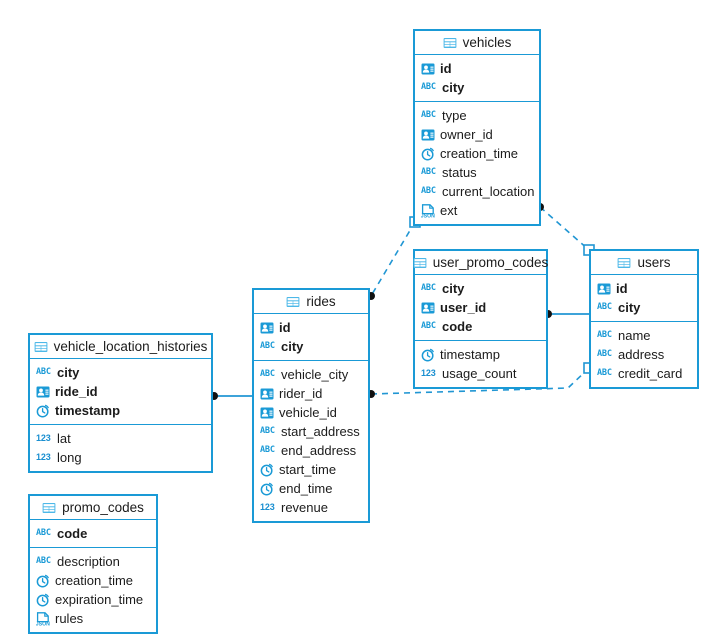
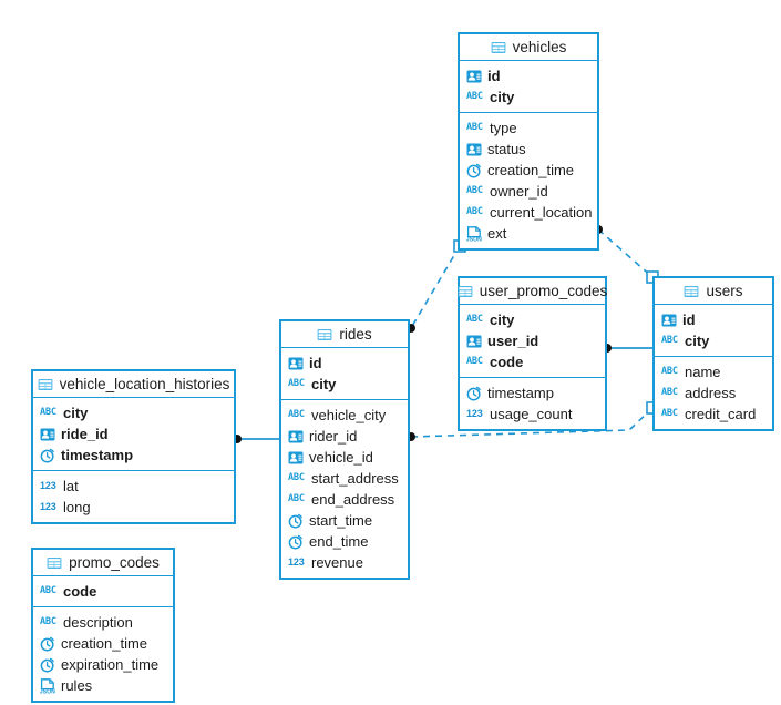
  vehicles
  id
  ABC
  city
  ABC
  type
- owner_id
+ status
  creation_time
  ABC
- status
+ owner_id
  ABC
  current_location
  ext
  user_promo_codes
  ABC
  city
  user_id
  ABC
  code
  timestamp
  123
  usage_count
  users
  id
  ABC
  city
  ABC
  name
  ABC
  address
  ABC
  credit_card
  rides
  id
  ABC
  city
  ABC
  vehicle_city
  rider_id
  vehicle_id
  ABC
  start_address
  ABC
  end_address
  start_time
  end_time
  123
  revenue
  vehicle_location_histories
  ABC
  city
  ride_id
  timestamp
  123
  lat
  123
  long
  promo_codes
  ABC
  code
  ABC
  description
  creation_time
  expiration_time
  rules
